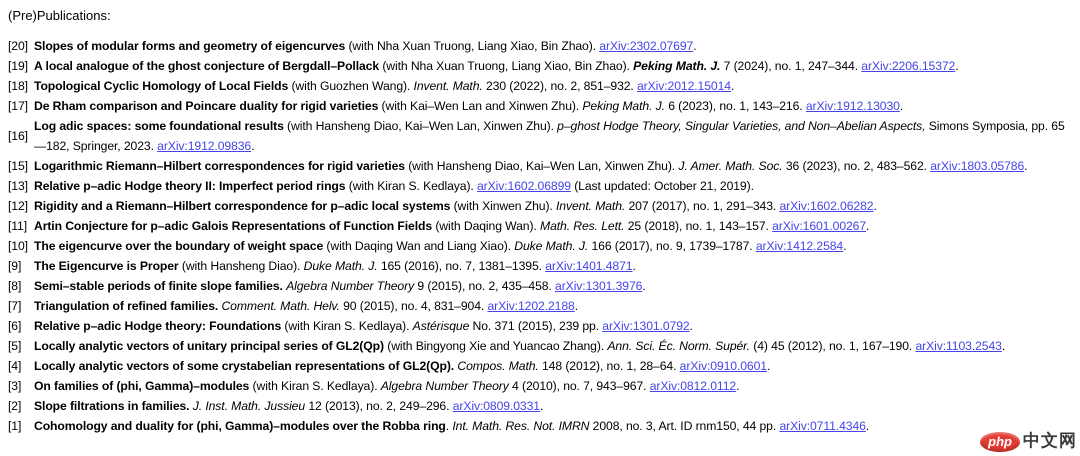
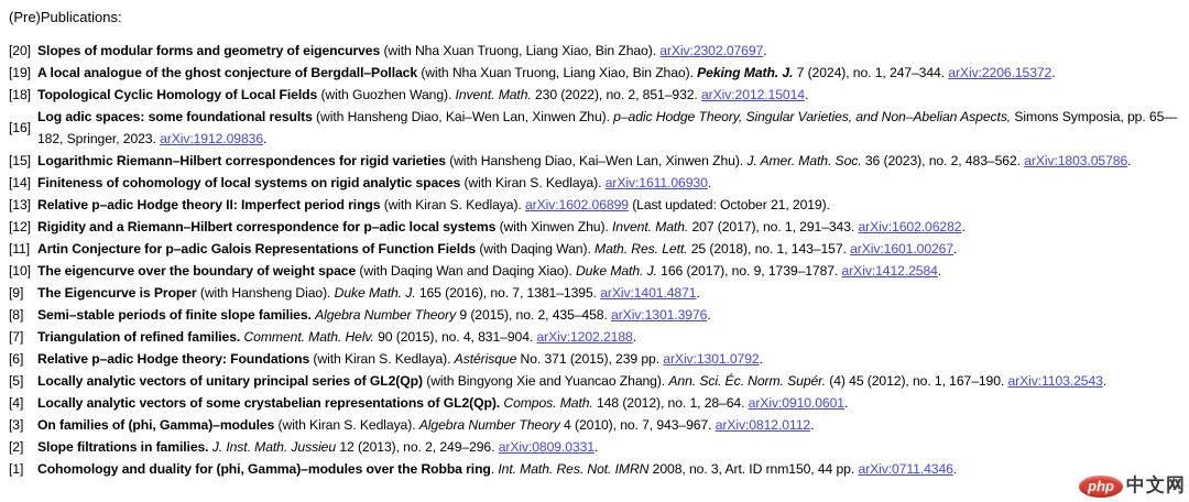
  (Pre)Publications:
  [20]
  Slopes of modular forms and geometry of eigencurves (with Nha Xuan Truong, Liang Xiao, Bin Zhao). arXiv:2302.07697.
  [19]
  A local analogue of the ghost conjecture of Bergdall–Pollack (with Nha Xuan Truong, Liang Xiao, Bin Zhao). Peking Math. J. 7 (2024), no. 1, 247–344. arXiv:2206.15372.
  [18]
  Topological Cyclic Homology of Local Fields (with Guozhen Wang). Invent. Math. 230 (2022), no. 2, 851–932. arXiv:2012.15014.
- [17]
- De Rham comparison and Poincare duality for rigid varieties (with Kai–Wen Lan and Xinwen Zhu). Peking Math. J. 6 (2023), no. 1, 143–216. arXiv:1912.13030.
  [16]
- Log adic spaces: some foundational results (with Hansheng Diao, Kai–Wen Lan, Xinwen Zhu). p–ghost Hodge Theory, Singular Varieties, and Non–Abelian Aspects, Simons Symposia, pp. 65—182, Springer, 2023. arXiv:1912.09836.
+ Log adic spaces: some foundational results (with Hansheng Diao, Kai–Wen Lan, Xinwen Zhu). p–adic Hodge Theory, Singular Varieties, and Non–Abelian Aspects, Simons Symposia, pp. 65—182, Springer, 2023. arXiv:1912.09836.
  [15]
  Logarithmic Riemann–Hilbert correspondences for rigid varieties (with Hansheng Diao, Kai–Wen Lan, Xinwen Zhu). J. Amer. Math. Soc. 36 (2023), no. 2, 483–562. arXiv:1803.05786.
+ [14]
+ Finiteness of cohomology of local systems on rigid analytic spaces (with Kiran S. Kedlaya). arXiv:1611.06930.
  [13]
  Relative p–adic Hodge theory II: Imperfect period rings (with Kiran S. Kedlaya). arXiv:1602.06899 (Last updated: October 21, 2019).
  [12]
  Rigidity and a Riemann–Hilbert correspondence for p–adic local systems (with Xinwen Zhu). Invent. Math. 207 (2017), no. 1, 291–343. arXiv:1602.06282.
  [11]
  Artin Conjecture for p–adic Galois Representations of Function Fields (with Daqing Wan). Math. Res. Lett. 25 (2018), no. 1, 143–157. arXiv:1601.00267.
  [10]
- The eigencurve over the boundary of weight space (with Daqing Wan and Liang Xiao). Duke Math. J. 166 (2017), no. 9, 1739–1787. arXiv:1412.2584.
+ The eigencurve over the boundary of weight space (with Daqing Wan and Daqing Xiao). Duke Math. J. 166 (2017), no. 9, 1739–1787. arXiv:1412.2584.
  [9]
  The Eigencurve is Proper (with Hansheng Diao). Duke Math. J. 165 (2016), no. 7, 1381–1395. arXiv:1401.4871.
  [8]
  Semi–stable periods of finite slope families. Algebra Number Theory 9 (2015), no. 2, 435–458. arXiv:1301.3976.
  [7]
  Triangulation of refined families. Comment. Math. Helv. 90 (2015), no. 4, 831–904. arXiv:1202.2188.
  [6]
  Relative p–adic Hodge theory: Foundations (with Kiran S. Kedlaya). Astérisque No. 371 (2015), 239 pp. arXiv:1301.0792.
  [5]
  Locally analytic vectors of unitary principal series of GL2(Qp) (with Bingyong Xie and Yuancao Zhang). Ann. Sci. Éc. Norm. Supér. (4) 45 (2012), no. 1, 167–190. arXiv:1103.2543.
  [4]
  Locally analytic vectors of some crystabelian representations of GL2(Qp). Compos. Math. 148 (2012), no. 1, 28–64. arXiv:0910.0601.
  [3]
  On families of (phi, Gamma)–modules (with Kiran S. Kedlaya). Algebra Number Theory 4 (2010), no. 7, 943–967. arXiv:0812.0112.
  [2]
  Slope filtrations in families. J. Inst. Math. Jussieu 12 (2013), no. 2, 249–296. arXiv:0809.0331.
  [1]
  Cohomology and duality for (phi, Gamma)–modules over the Robba ring. Int. Math. Res. Not. IMRN 2008, no. 3, Art. ID rnm150, 44 pp. arXiv:0711.4346.
  php
  中文网
